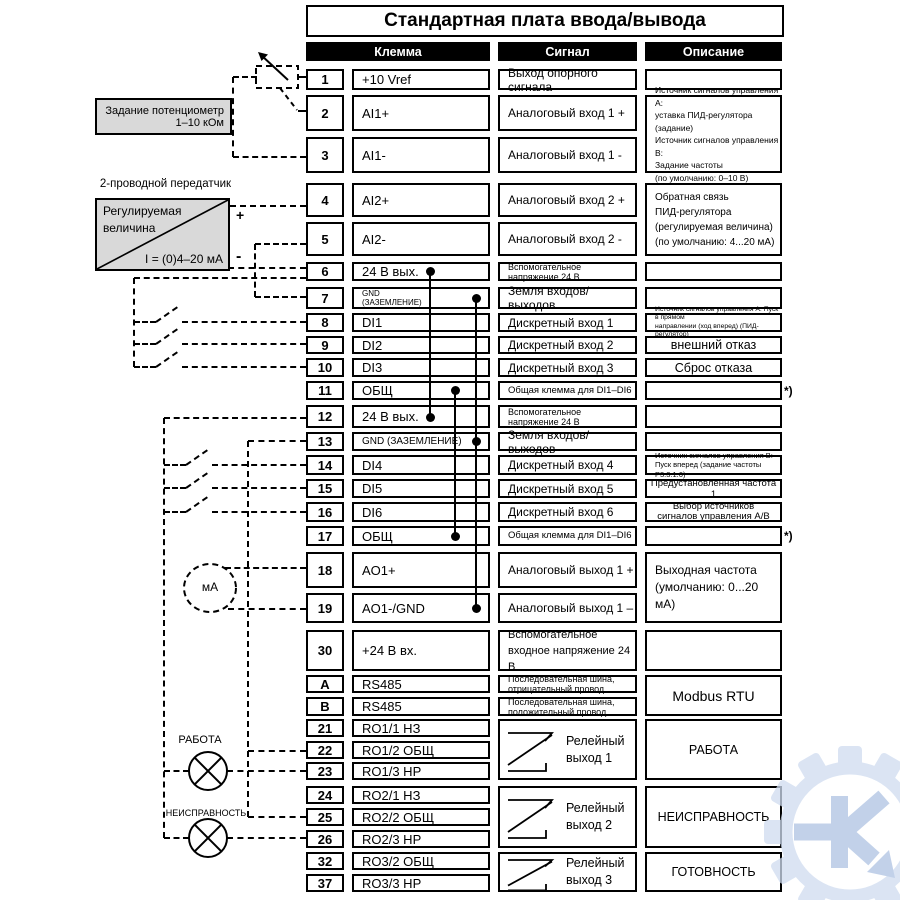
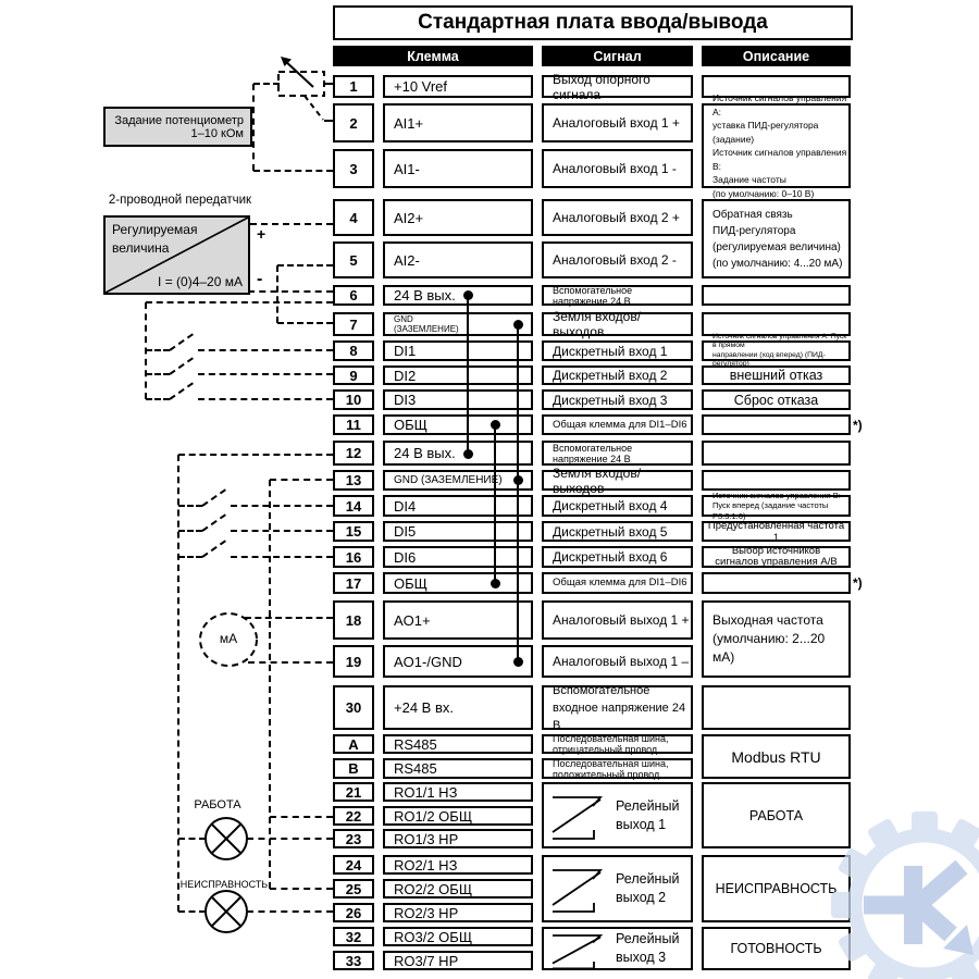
  Стандартная плата ввода/вывода
  Клемма
  Сигнал
  Описание
  Задание потенциометр
  1–10 кОм
  2-проводной передатчик
  Регулируемая
  величина
  I = (0)4–20 мА
  +
  -
  мА
  РАБОТА
  НЕИСПРАВНОСТЬ
  *)
  *)
  1
  +10 Vref
  Выход опорного сигнала
  2
  AI1+
  Аналоговый вход 1 +
  3
  AI1-
  Аналоговый вход 1 -
  4
  AI2+
  Аналоговый вход 2 +
  5
  AI2-
  Аналоговый вход 2 -
  6
  24 В вых.
  Вспомогательное
  напряжение 24 В
  7
  GND
  (ЗАЗЕМЛЕНИЕ)
  Земля входов/выходов
  8
  DI1
  Дискретный вход 1
  9
  DI2
  Дискретный вход 2
  10
  DI3
  Дискретный вход 3
  11
  ОБЩ
  Общая клемма для DI1–DI6
  12
  24 В вых.
  Вспомогательное
  напряжение 24 В
  13
  GND (ЗАЗЕМЛЕНИЕ)
  Земля входов/выходов
  14
  DI4
  Дискретный вход 4
  15
  DI5
  Дискретный вход 5
  16
  DI6
  Дискретный вход 6
  17
  ОБЩ
  Общая клемма для DI1–DI6
  18
  AO1+
  Аналоговый выход 1 +
  19
  AO1-/GND
  Аналоговый выход 1 –
  30
  +24 В вх.
  Вспомогательное
  входное напряжение 24 В
  A
  RS485
  Последовательная шина,
  отрицательный провод
  B
  RS485
  Последовательная шина,
  положительный провод
  21
  RO1/1 НЗ
  22
  RO1/2 ОБЩ
  23
  RO1/3 НР
  24
  RO2/1 НЗ
  25
  RO2/2 ОБЩ
  26
  RO2/3 НР
  32
  RO3/2 ОБЩ
- 37
+ 33
- RO3/3 НР
+ RO3/7 НР
  Релейный
  выход 1
  Релейный
  выход 2
  Релейный
  выход 3
  Источник сигналов управления А:
  уставка ПИД-регулятора
  (задание)
  Источник сигналов управления В:
  Задание частоты
  (по умолчанию: 0–10 В)
  Обратная связь
  ПИД-регулятора
  (регулируемая величина)
  (по умолчанию: 4...20 мА)
  внешний отказ
  Сброс отказа
  Источник сигналов управления В:
  Пуск вперед (задание частоты Р3.3.1.6)
  Предустановленная частота 1
  Выбор источников
  сигналов управления А/В
  Выходная частота
- (умолчанию: 0...20 мА)
+ (умолчанию: 2...20 мА)
  Modbus RTU
  РАБОТА
  НЕИСПРАВНОСТЬ
  ГОТОВНОСТЬ
